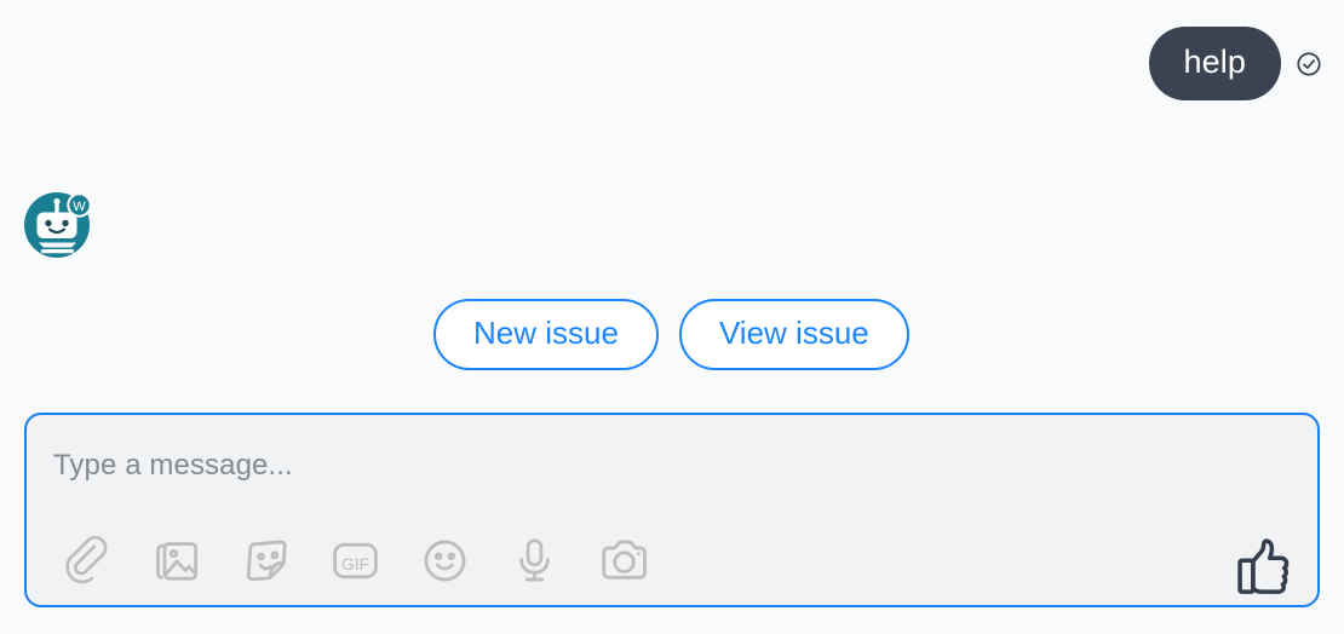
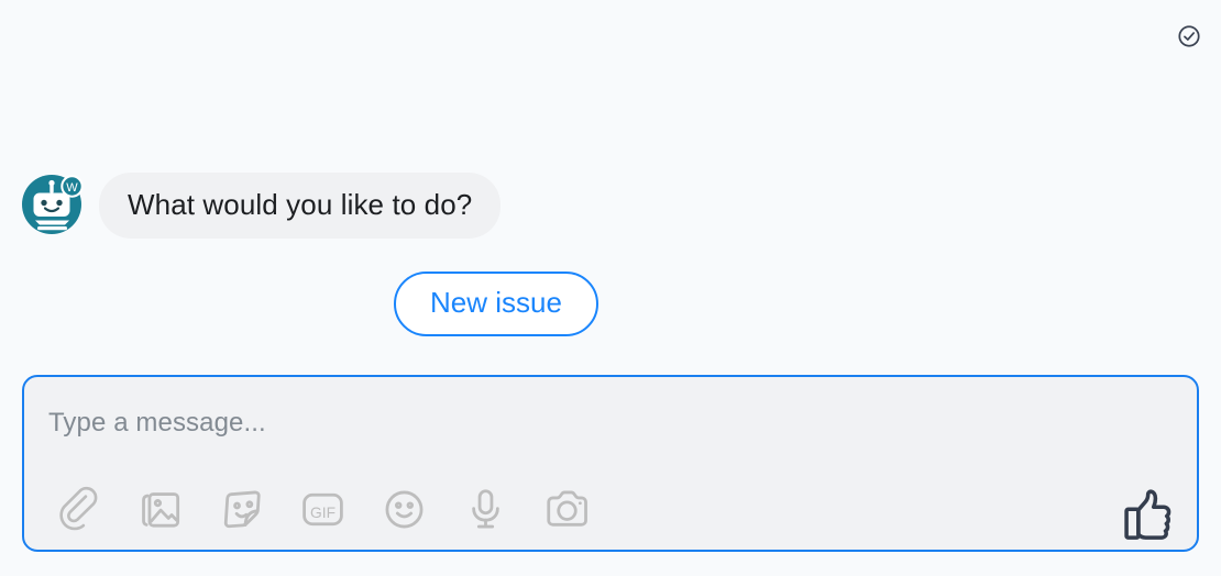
- help
  W
+ What would you like to do?
  New issue
- View issue
  Type a message...
  GIF
